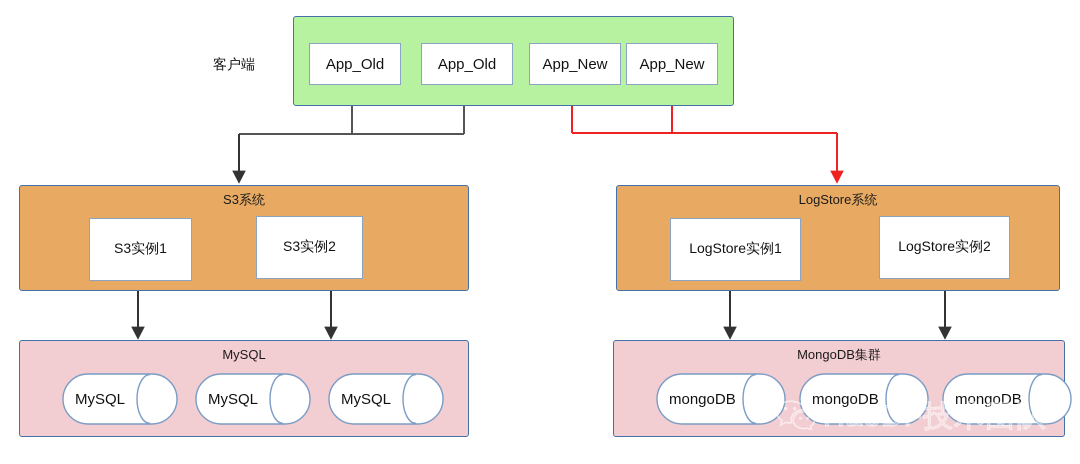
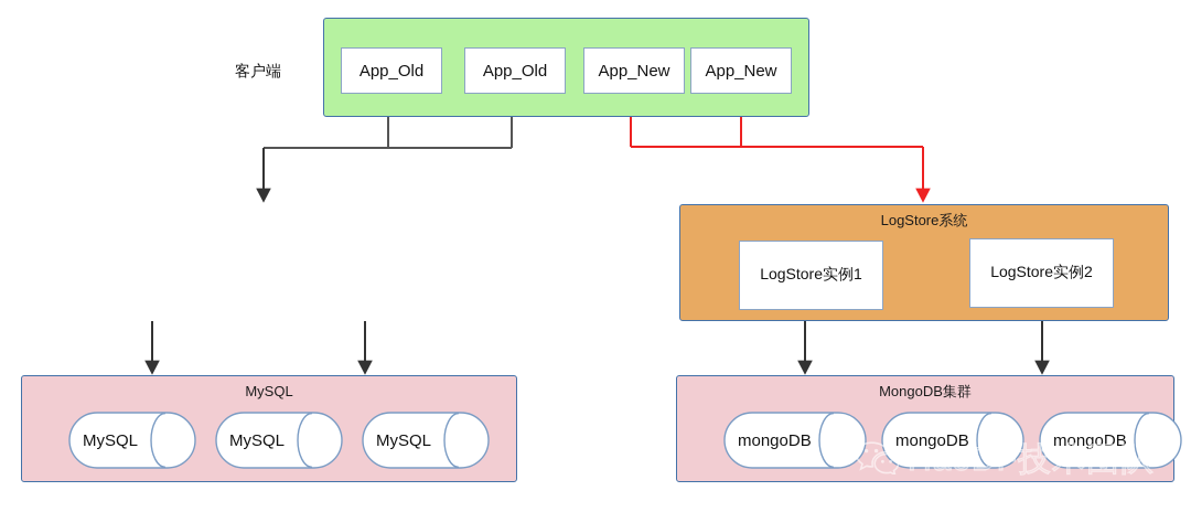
  客户端
  App_Old
  App_Old
  App_New
  App_New
- S3系统
- S3实例1
- S3实例2
  LogStore系统
  LogStore实例1
  LogStore实例2
  MySQL
  MySQL
  MySQL
  MySQL
  MongoDB集群
  mongoDB
  mongoDB
  mongoDB
  HaoDF技术团队
